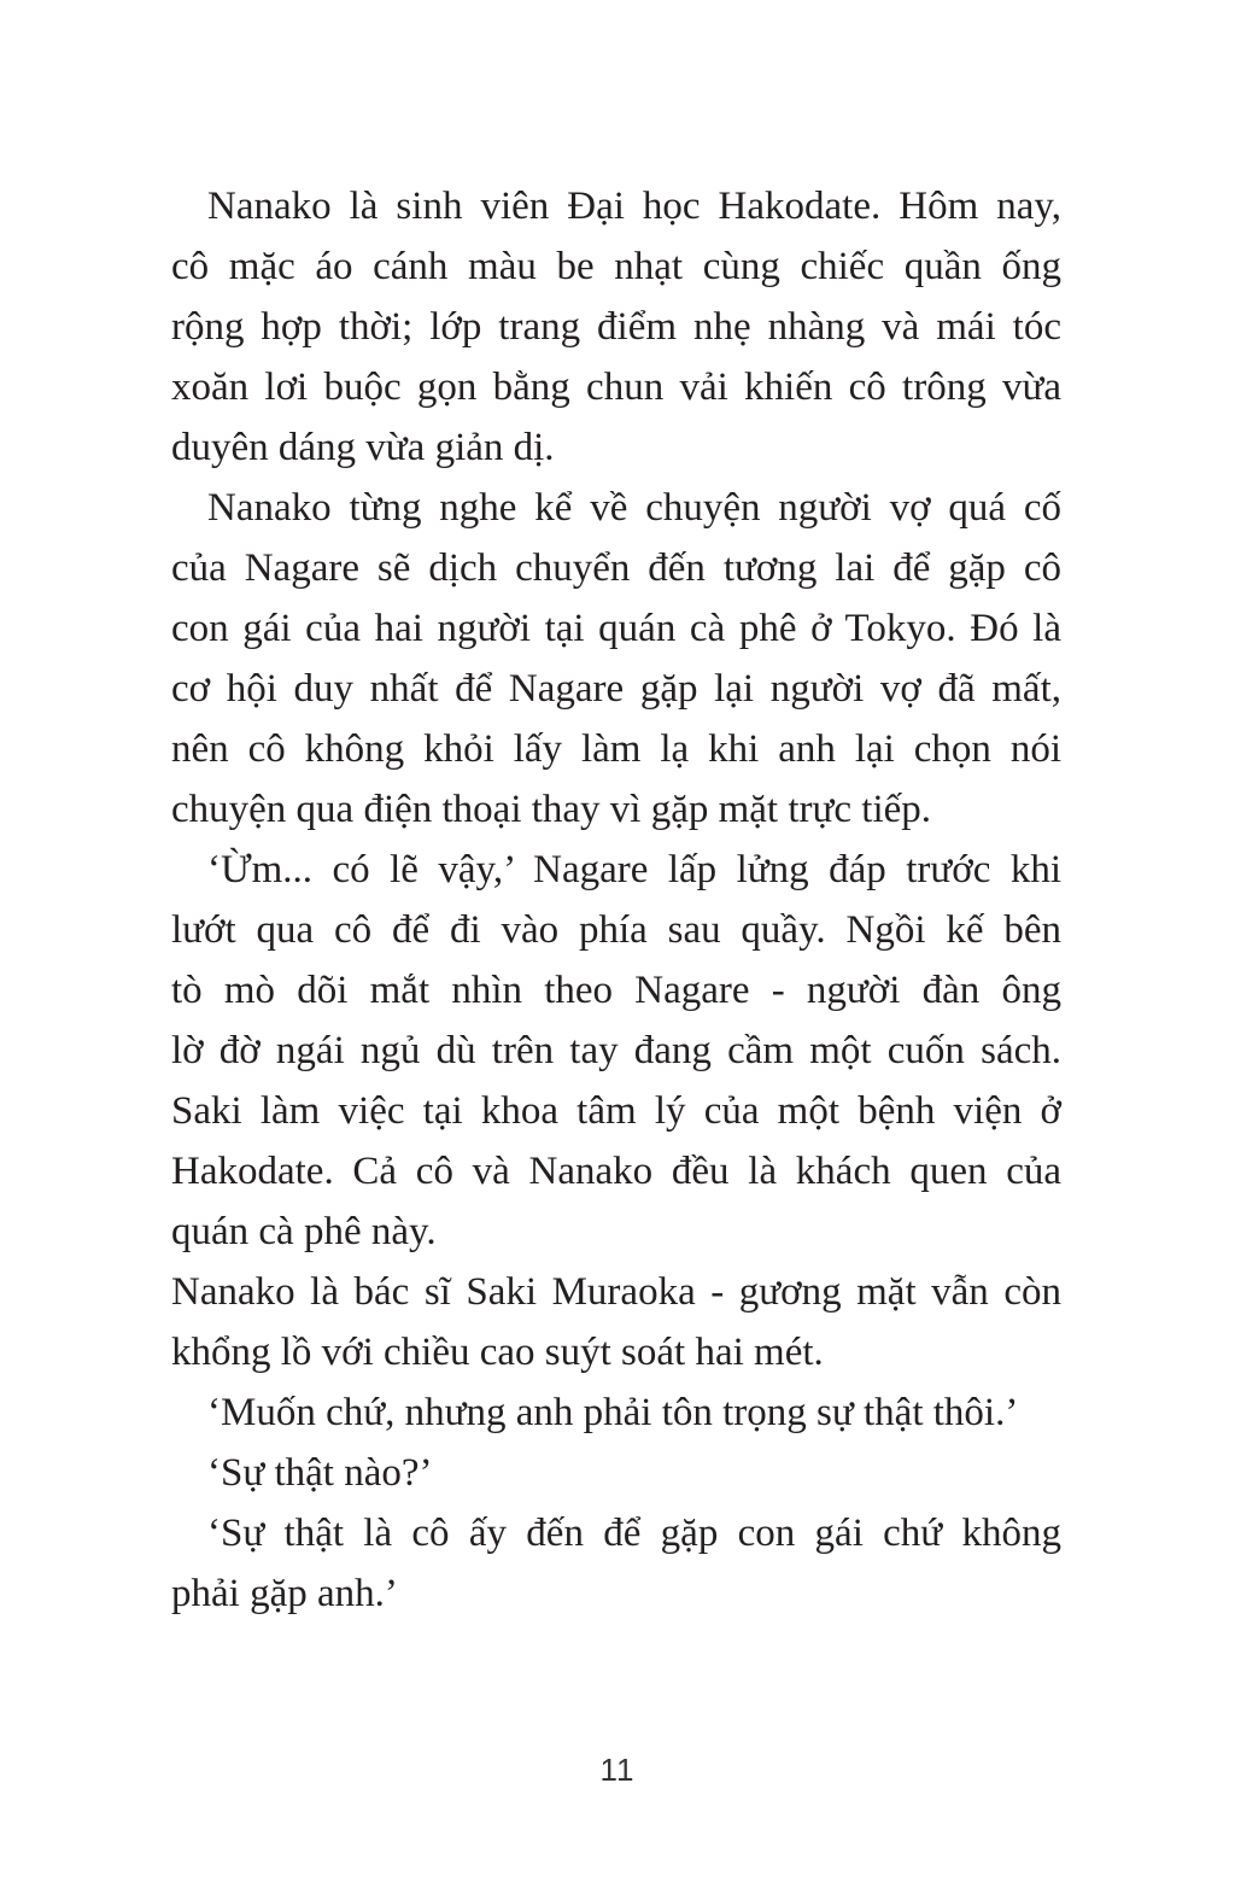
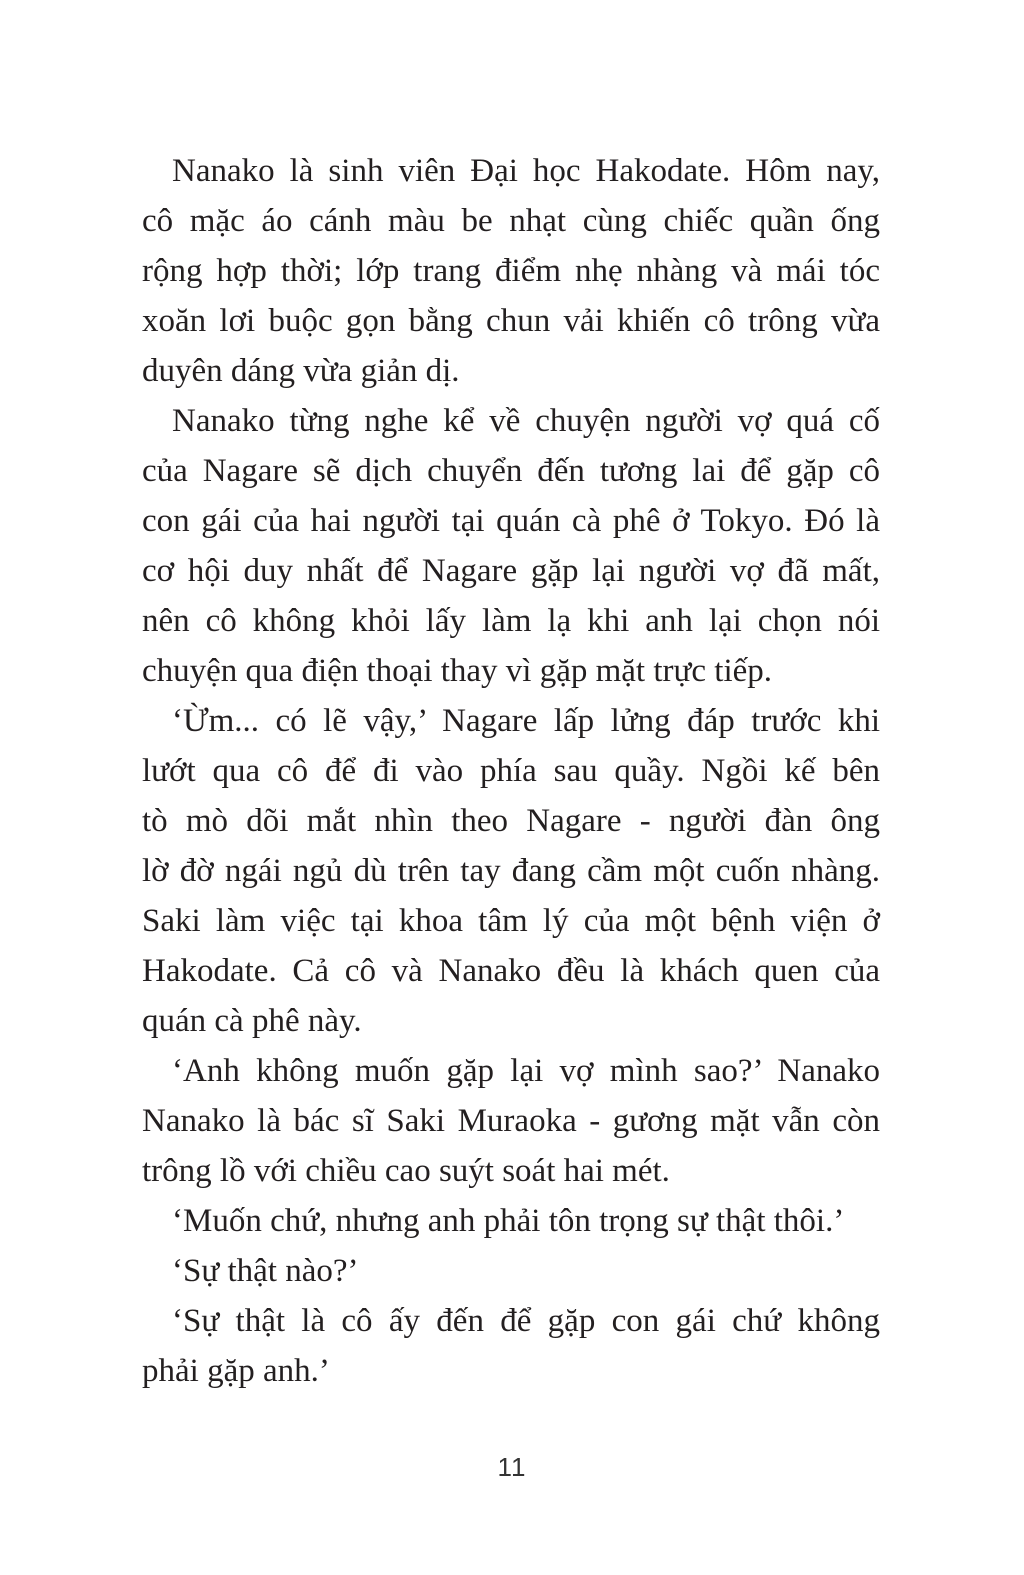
  Nanako là sinh viên Đại học Hakodate. Hôm nay,
  cô mặc áo cánh màu be nhạt cùng chiếc quần ống
  rộng hợp thời; lớp trang điểm nhẹ nhàng và mái tóc
  xoăn lơi buộc gọn bằng chun vải khiến cô trông vừa
  duyên dáng vừa giản dị.
  Nanako từng nghe kể về chuyện người vợ quá cố
  của Nagare sẽ dịch chuyển đến tương lai để gặp cô
  con gái của hai người tại quán cà phê ở Tokyo. Đó là
  cơ hội duy nhất để Nagare gặp lại người vợ đã mất,
  nên cô không khỏi lấy làm lạ khi anh lại chọn nói
  chuyện qua điện thoại thay vì gặp mặt trực tiếp.
  ‘Ừm... có lẽ vậy,’ Nagare lấp lửng đáp trước khi
  lướt qua cô để đi vào phía sau quầy. Ngồi kế bên
  tò mò dõi mắt nhìn theo Nagare - người đàn ông
- lờ đờ ngái ngủ dù trên tay đang cầm một cuốn sách.
+ lờ đờ ngái ngủ dù trên tay đang cầm một cuốn nhàng.
  Saki làm việc tại khoa tâm lý của một bệnh viện ở
  Hakodate. Cả cô và Nanako đều là khách quen của
  quán cà phê này.
+ ‘Anh không muốn gặp lại vợ mình sao?’ Nanako
  Nanako là bác sĩ Saki Muraoka - gương mặt vẫn còn
- khổng lồ với chiều cao suýt soát hai mét.
+ trông lồ với chiều cao suýt soát hai mét.
  ‘Muốn chứ, nhưng anh phải tôn trọng sự thật thôi.’
  ‘Sự thật nào?’
  ‘Sự thật là cô ấy đến để gặp con gái chứ không
  phải gặp anh.’
  11
